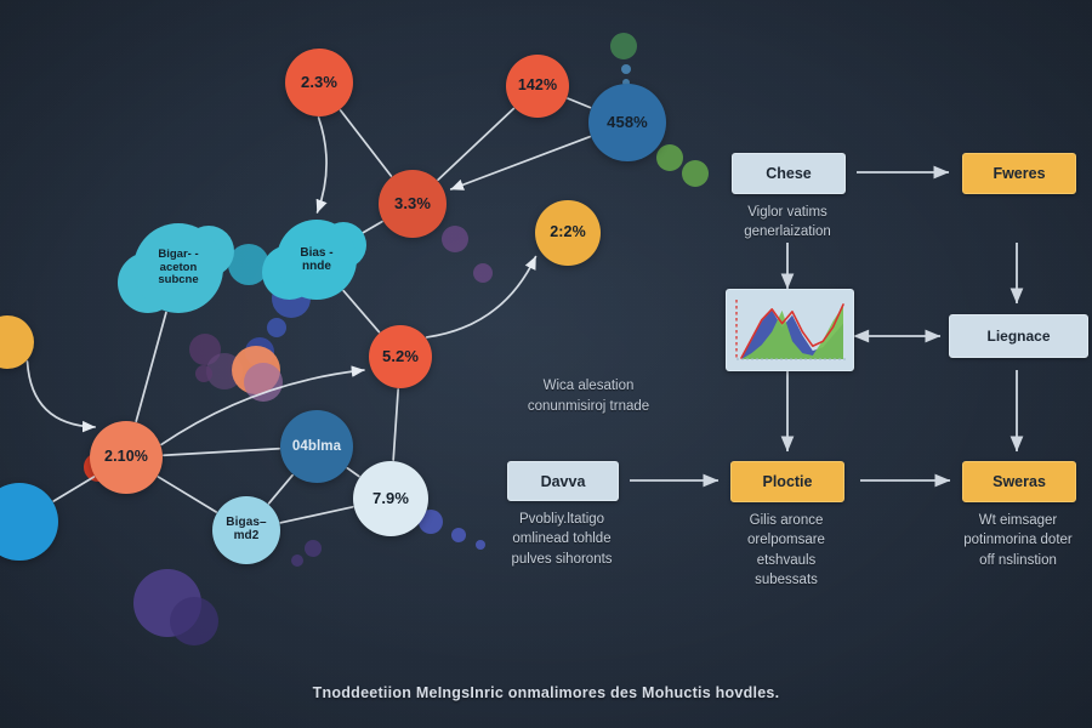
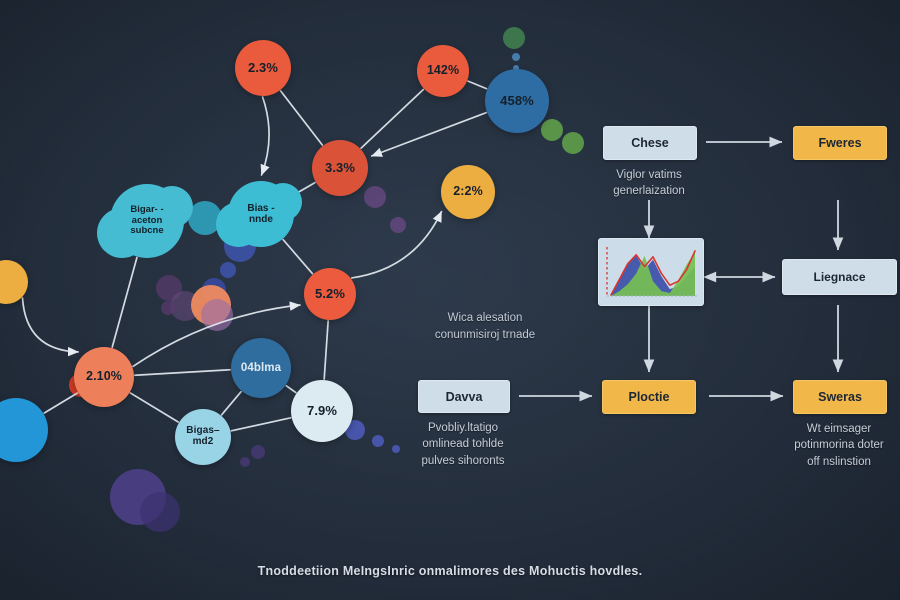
  2.3%
  142%
  458%
  3.3%
  2:2%
  Bigar- -
  aceton
  subcne
  Bias -
  nnde
  5.2%
  2.10%
  04blma
  Bigas–
  md2
  7.9%
  Chese
  Viglor vatims
  generlaization
  Fweres
  Liegnace
  Davva
  Pvobliy.ltatigo
  omlinead tohlde
  pulves sihoronts
  Ploctie
- Gilis aronce
- orelpomsare
- etshvauls
- subessats
  Sweras
  Wt eimsager
  potinmorina doter
  off nslinstion
  Wica alesation
  conunmisiroj trnade
  Tnoddeetiion MeIngsInric onmalimores des Mohuctis hovdles.
